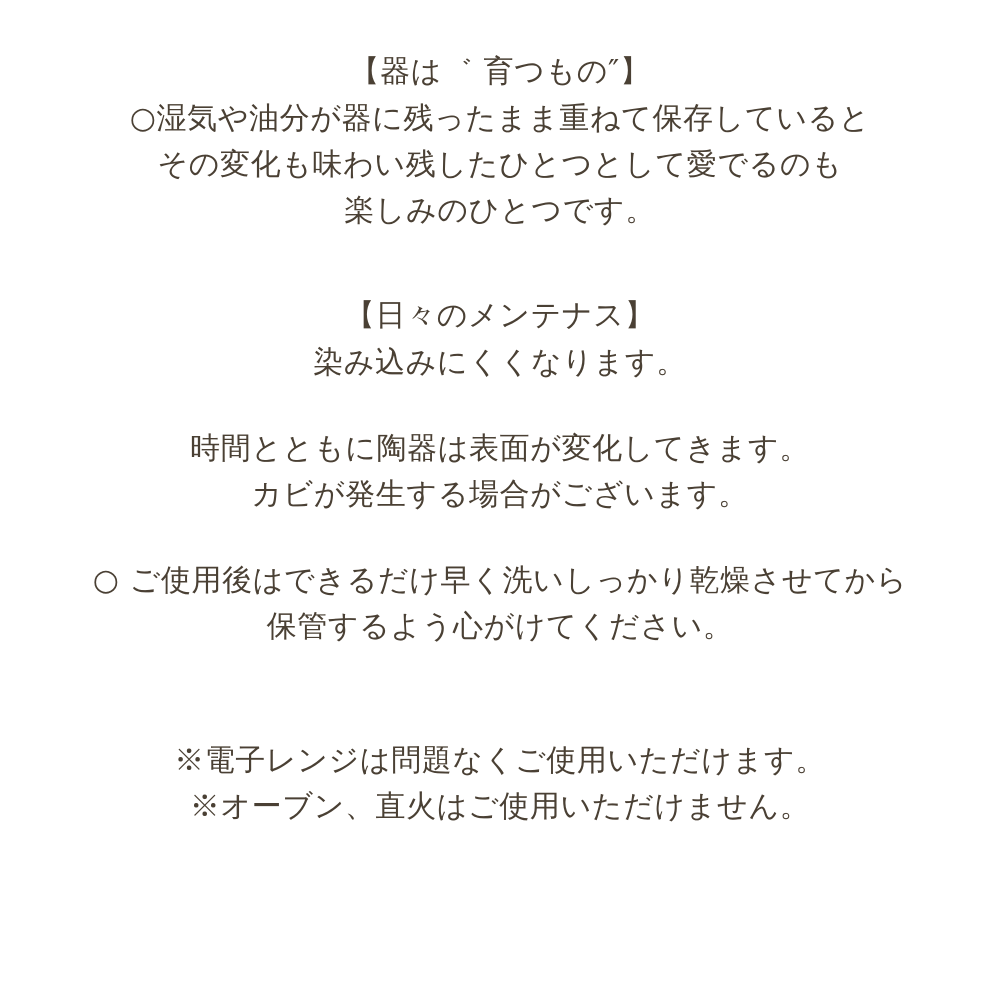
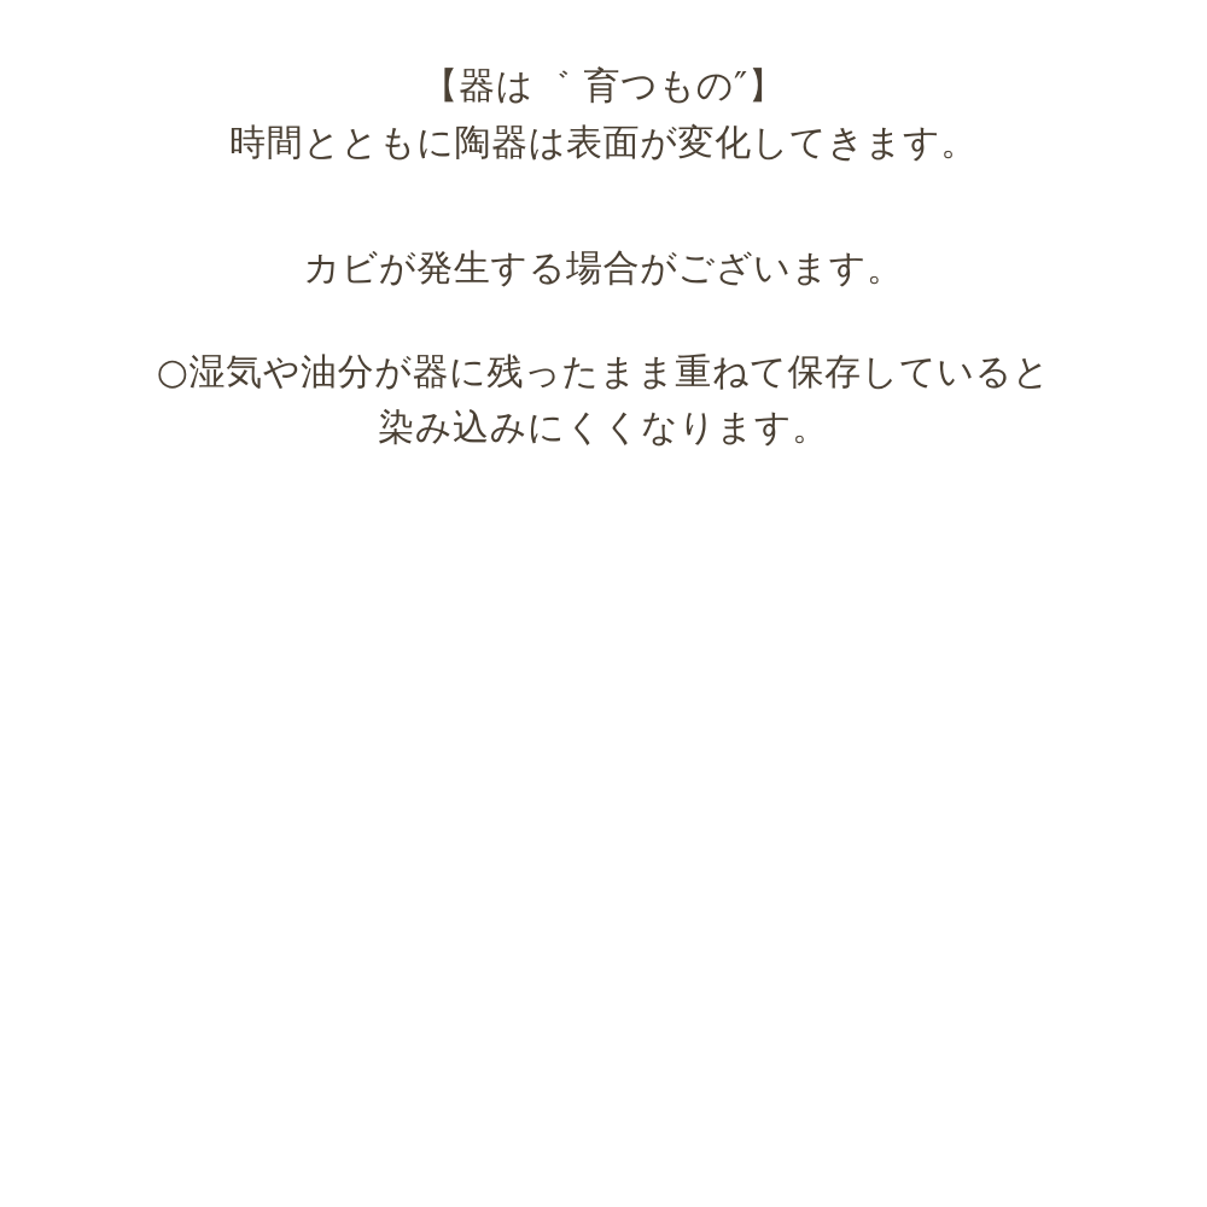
  【器は゛ 育つもの″】
- ○湿気や油分が器に残ったまま重ねて保存していると
+ 時間とともに陶器は表面が変化してきます。
- その変化も味わい残したひとつとして愛でるのも
- 楽しみのひとつです。
- 【日々のメンテナス】
- 染み込みにくくなります。
+ カビが発生する場合がございます。
- 時間とともに陶器は表面が変化してきます。
+ ○湿気や油分が器に残ったまま重ねて保存していると
- カビが発生する場合がございます。
+ 染み込みにくくなります。
- ○ ご使用後はできるだけ早く洗いしっかり乾燥させてから
- 保管するよう心がけてください。
- ※電子レンジは問題なくご使用いただけます。
- ※オーブン、直火はご使用いただけません。
